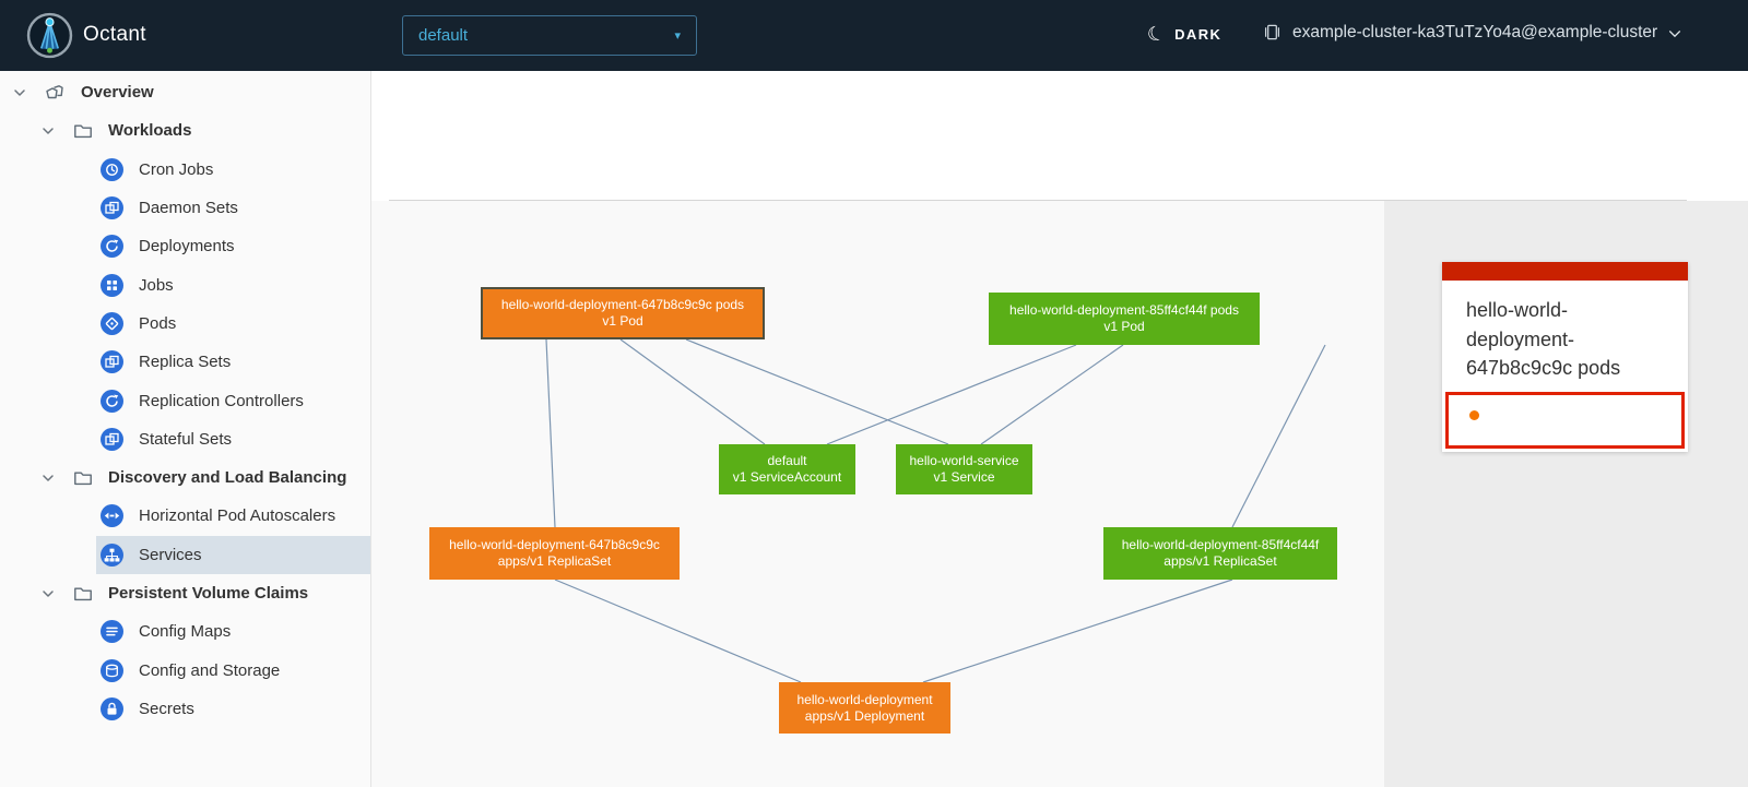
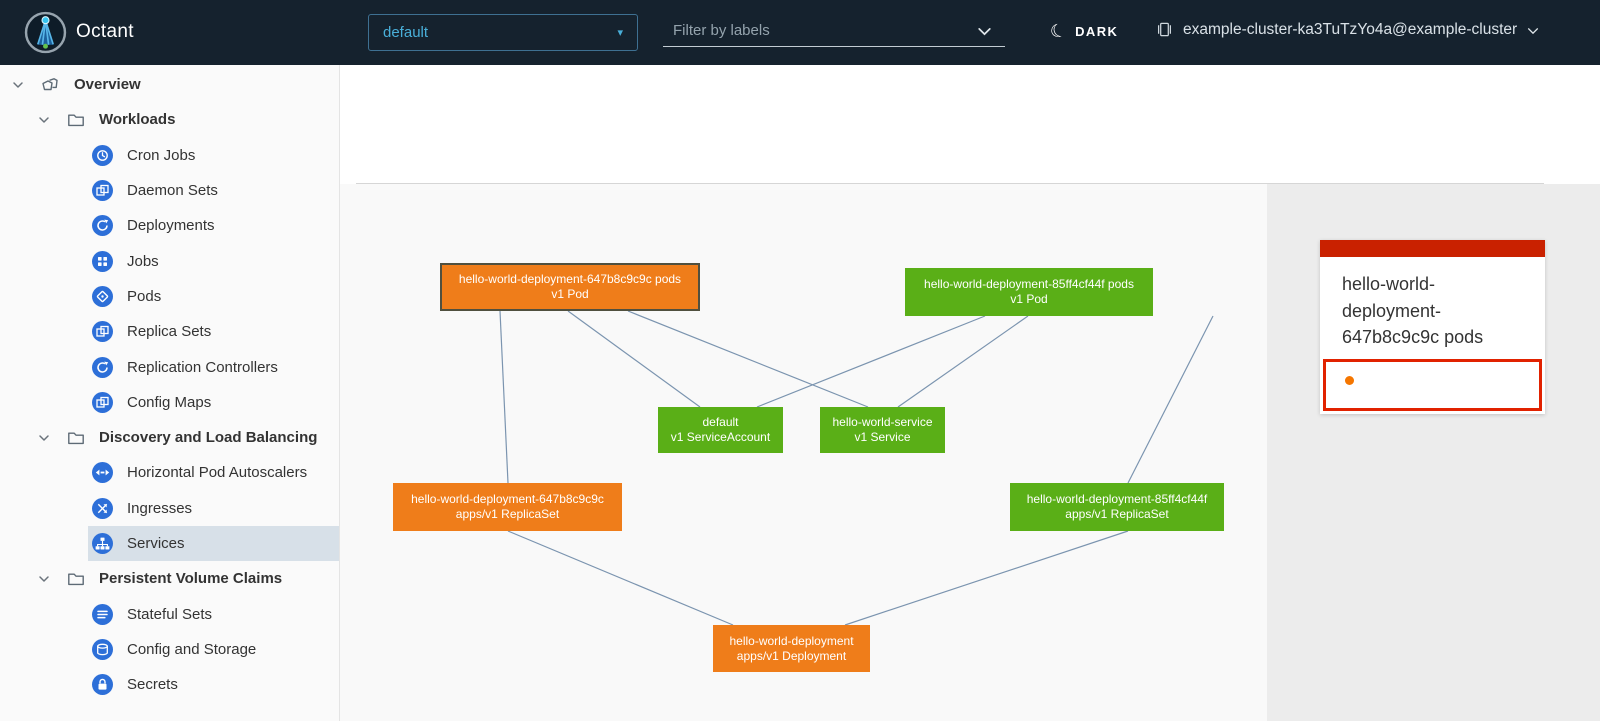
  Octant
  default
  ▾
+ Filter by labels
  DARK
  example-cluster-ka3TuTzYo4a@example-cluster
  Overview
  Workloads
  Cron Jobs
  Daemon Sets
  Deployments
  Jobs
  Pods
  Replica Sets
  Replication Controllers
- Stateful Sets
+ Config Maps
  Discovery and Load Balancing
  Horizontal Pod Autoscalers
+ Ingresses
  Services
  Persistent Volume Claims
- Config Maps
+ Stateful Sets
  Config and Storage
  Secrets
  hello-world-deployment-647b8c9c9c pods
  v1 Pod
  hello-world-deployment-85ff4cf44f pods
  v1 Pod
  default
  v1 ServiceAccount
  hello-world-service
  v1 Service
  hello-world-deployment-647b8c9c9c
  apps/v1 ReplicaSet
  hello-world-deployment-85ff4cf44f
  apps/v1 ReplicaSet
  hello-world-deployment
  apps/v1 Deployment
  hello-world-deployment-647b8c9c9c pods
